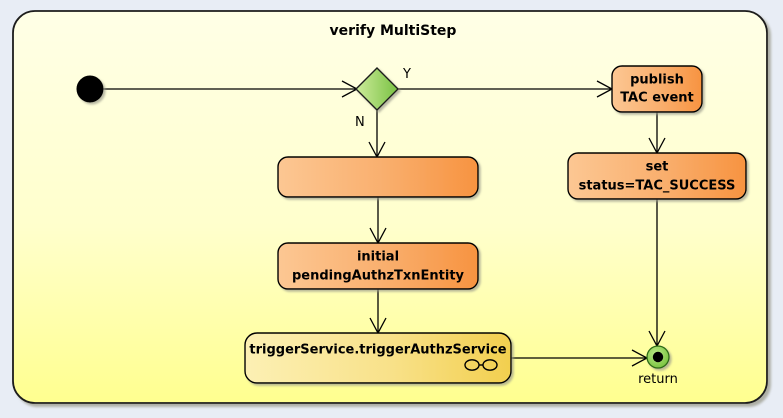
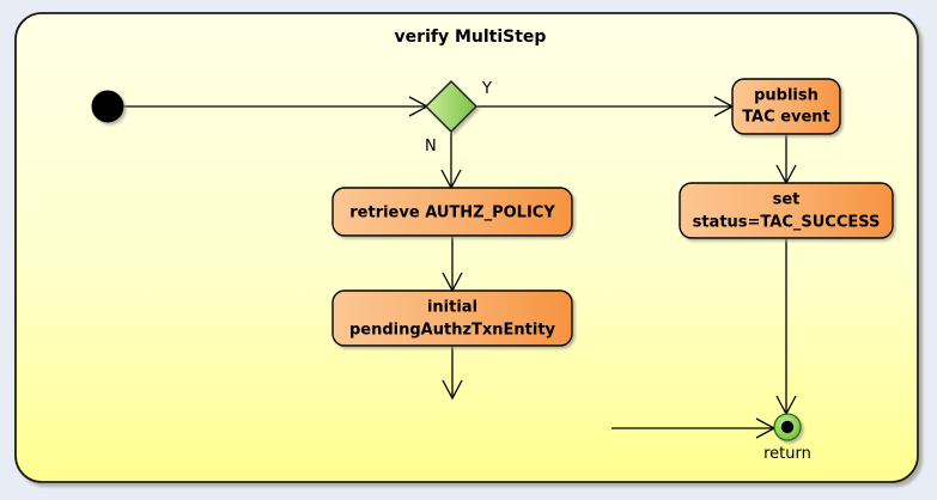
  verify MultiStep
  Y
  N
  publish
  TAC event
  set
  status=TAC_SUCCESS
+ retrieve AUTHZ_POLICY
  initial
  pendingAuthzTxnEntity
- triggerService.triggerAuthzService
  return
